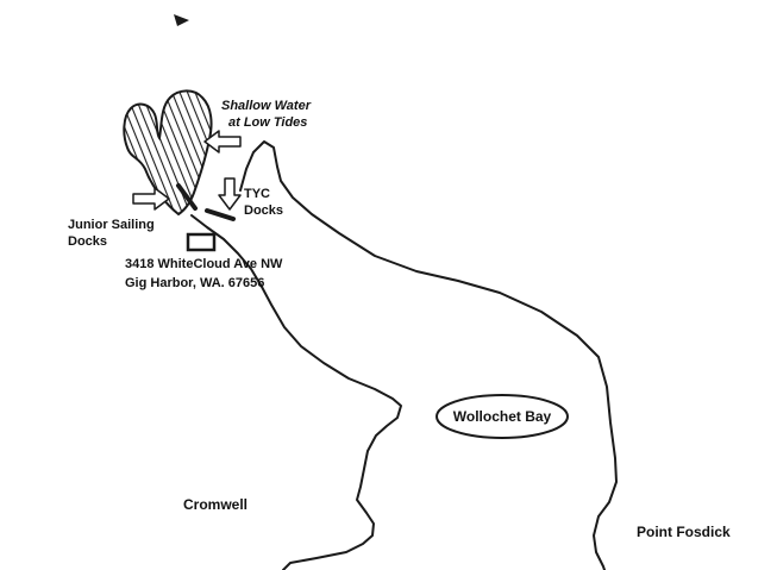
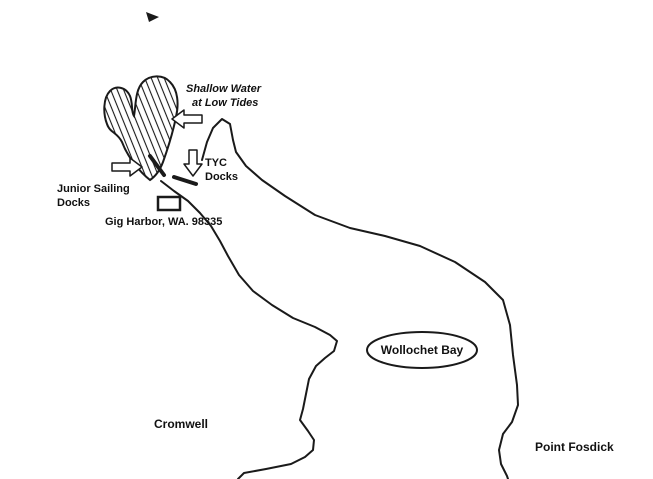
  Shallow Water
  at Low Tides
  TYC
  Docks
  Junior Sailing
  Docks
- 3418 WhiteCloud Ave NW
- Gig Harbor, WA. 67656
+ Gig Harbor, WA. 98335
  Wollochet Bay
  Cromwell
  Point Fosdick
